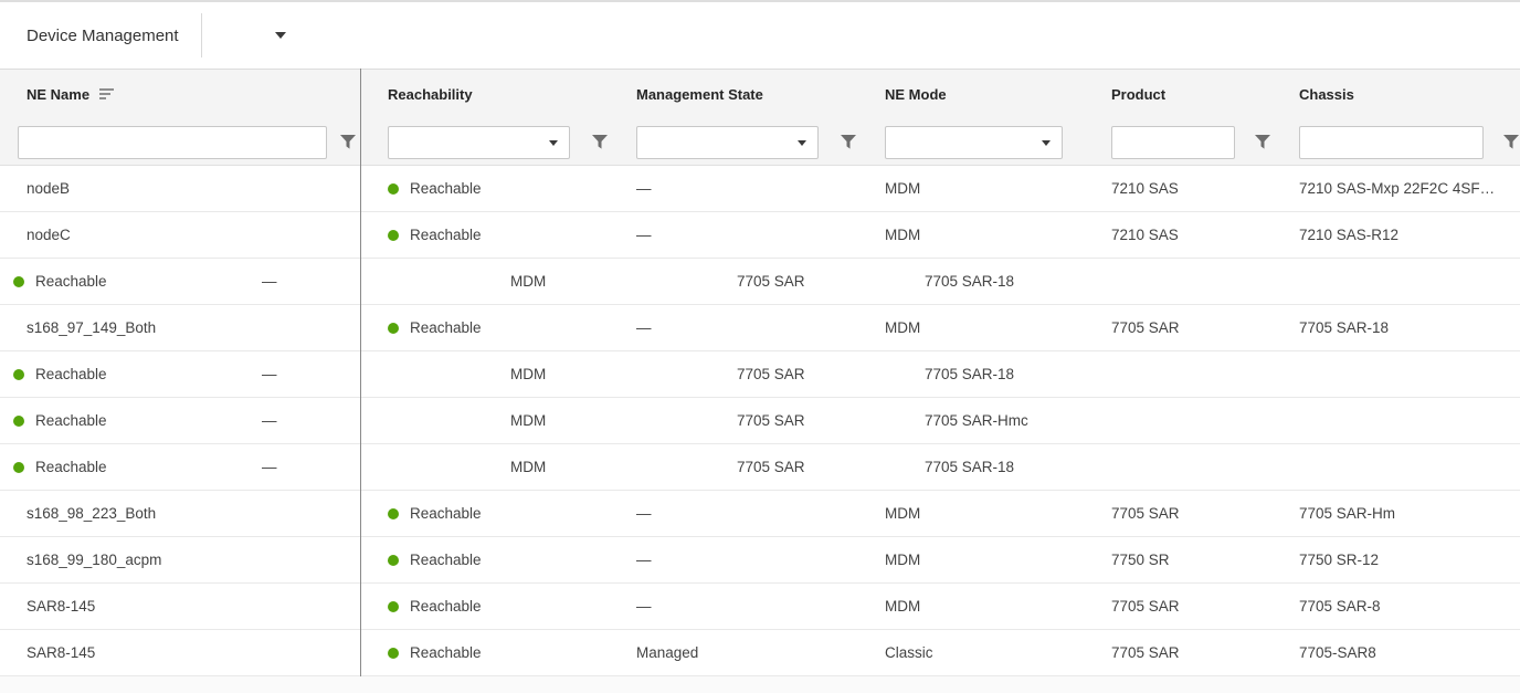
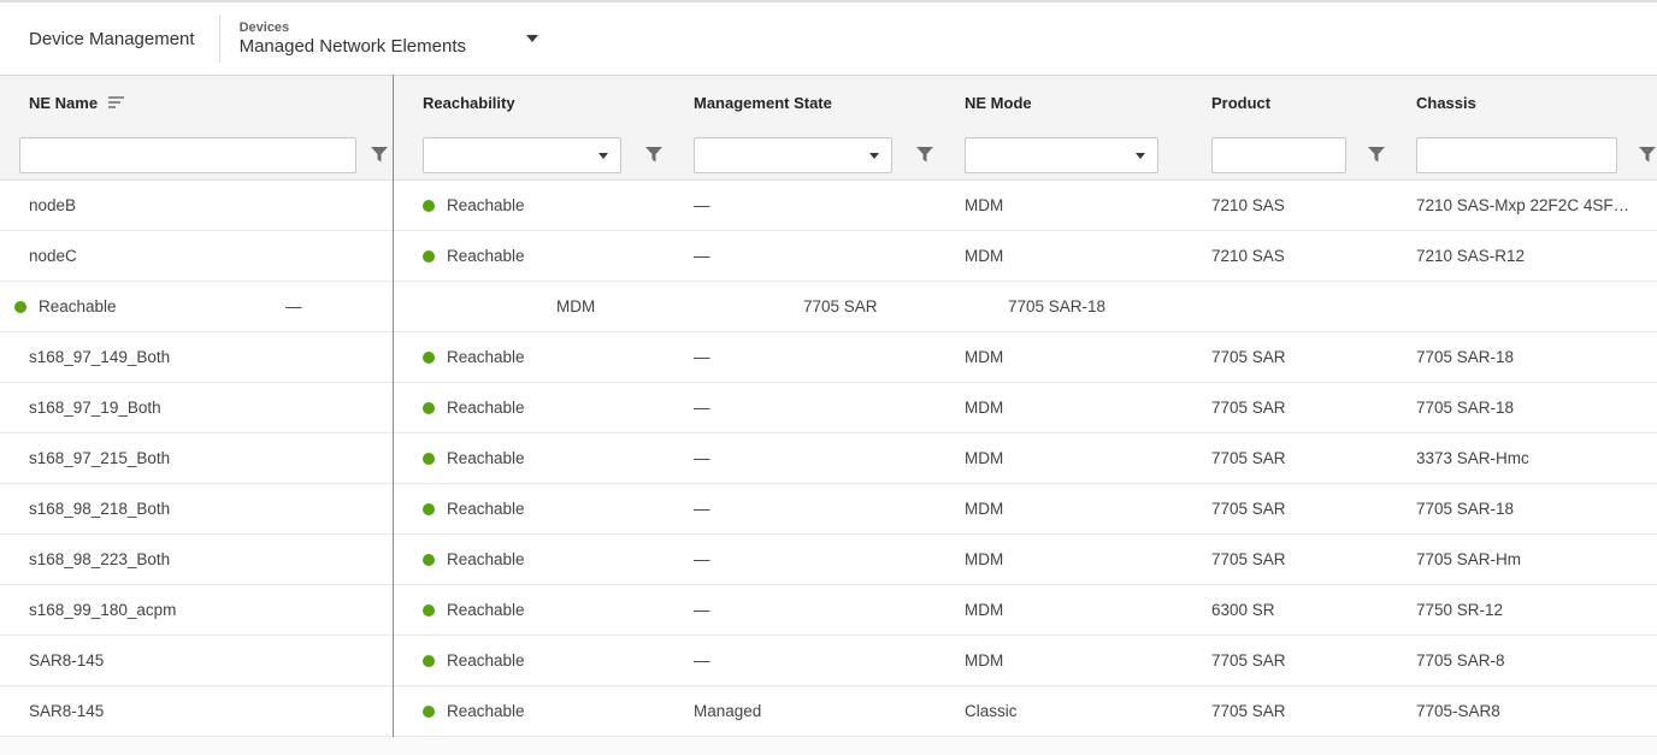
  Device Management
+ Devices
+ Managed Network Elements
  NE Name
  Reachability
  Management State
  NE Mode
  Product
  Chassis
  nodeB
  Reachable
  —
  MDM
  7210 SAS
  7210 SAS-Mxp 22F2C 4SF…
  nodeC
  Reachable
  —
  MDM
  7210 SAS
  7210 SAS-R12
  Reachable
  —
  MDM
  7705 SAR
  7705 SAR-18
  s168_97_149_Both
  Reachable
  —
  MDM
  7705 SAR
  7705 SAR-18
+ s168_97_19_Both
  Reachable
  —
  MDM
  7705 SAR
  7705 SAR-18
+ s168_97_215_Both
  Reachable
  —
  MDM
  7705 SAR
- 7705 SAR-Hmc
+ 3373 SAR-Hmc
+ s168_98_218_Both
  Reachable
  —
  MDM
  7705 SAR
  7705 SAR-18
  s168_98_223_Both
  Reachable
  —
  MDM
  7705 SAR
  7705 SAR-Hm
  s168_99_180_acpm
  Reachable
  —
  MDM
- 7750 SR
+ 6300 SR
  7750 SR-12
  SAR8-145
  Reachable
  —
  MDM
  7705 SAR
  7705 SAR-8
  SAR8-145
  Reachable
  Managed
  Classic
  7705 SAR
  7705-SAR8
